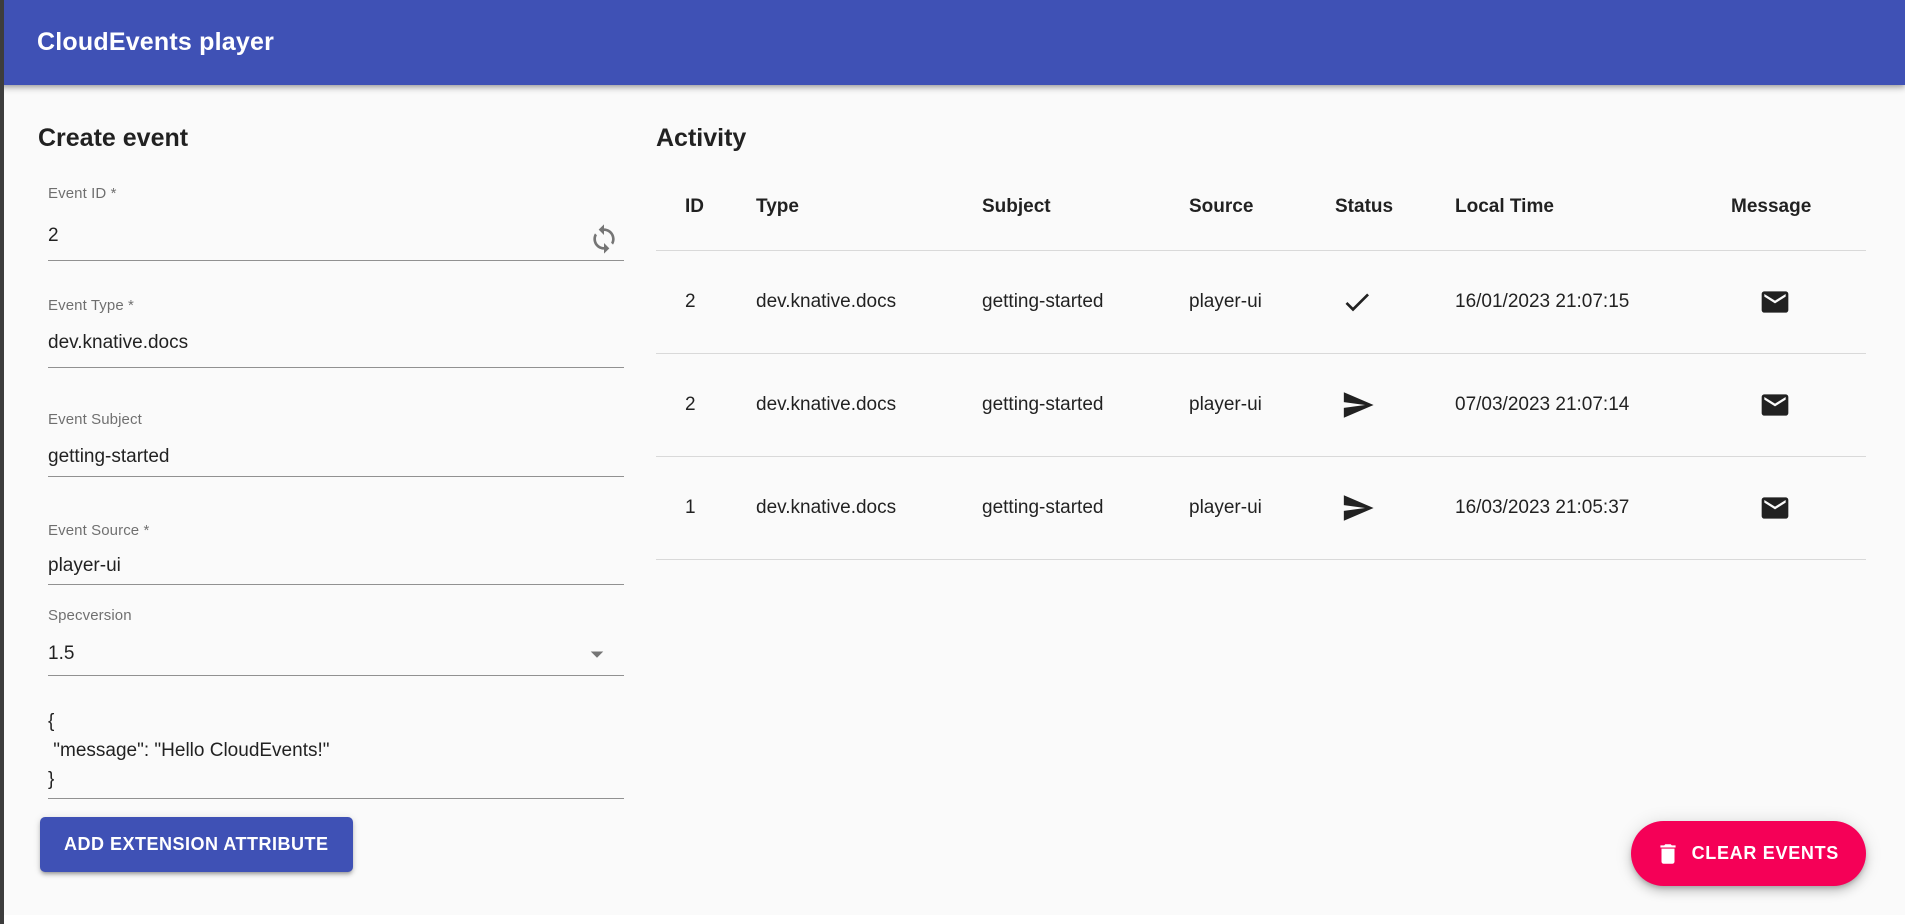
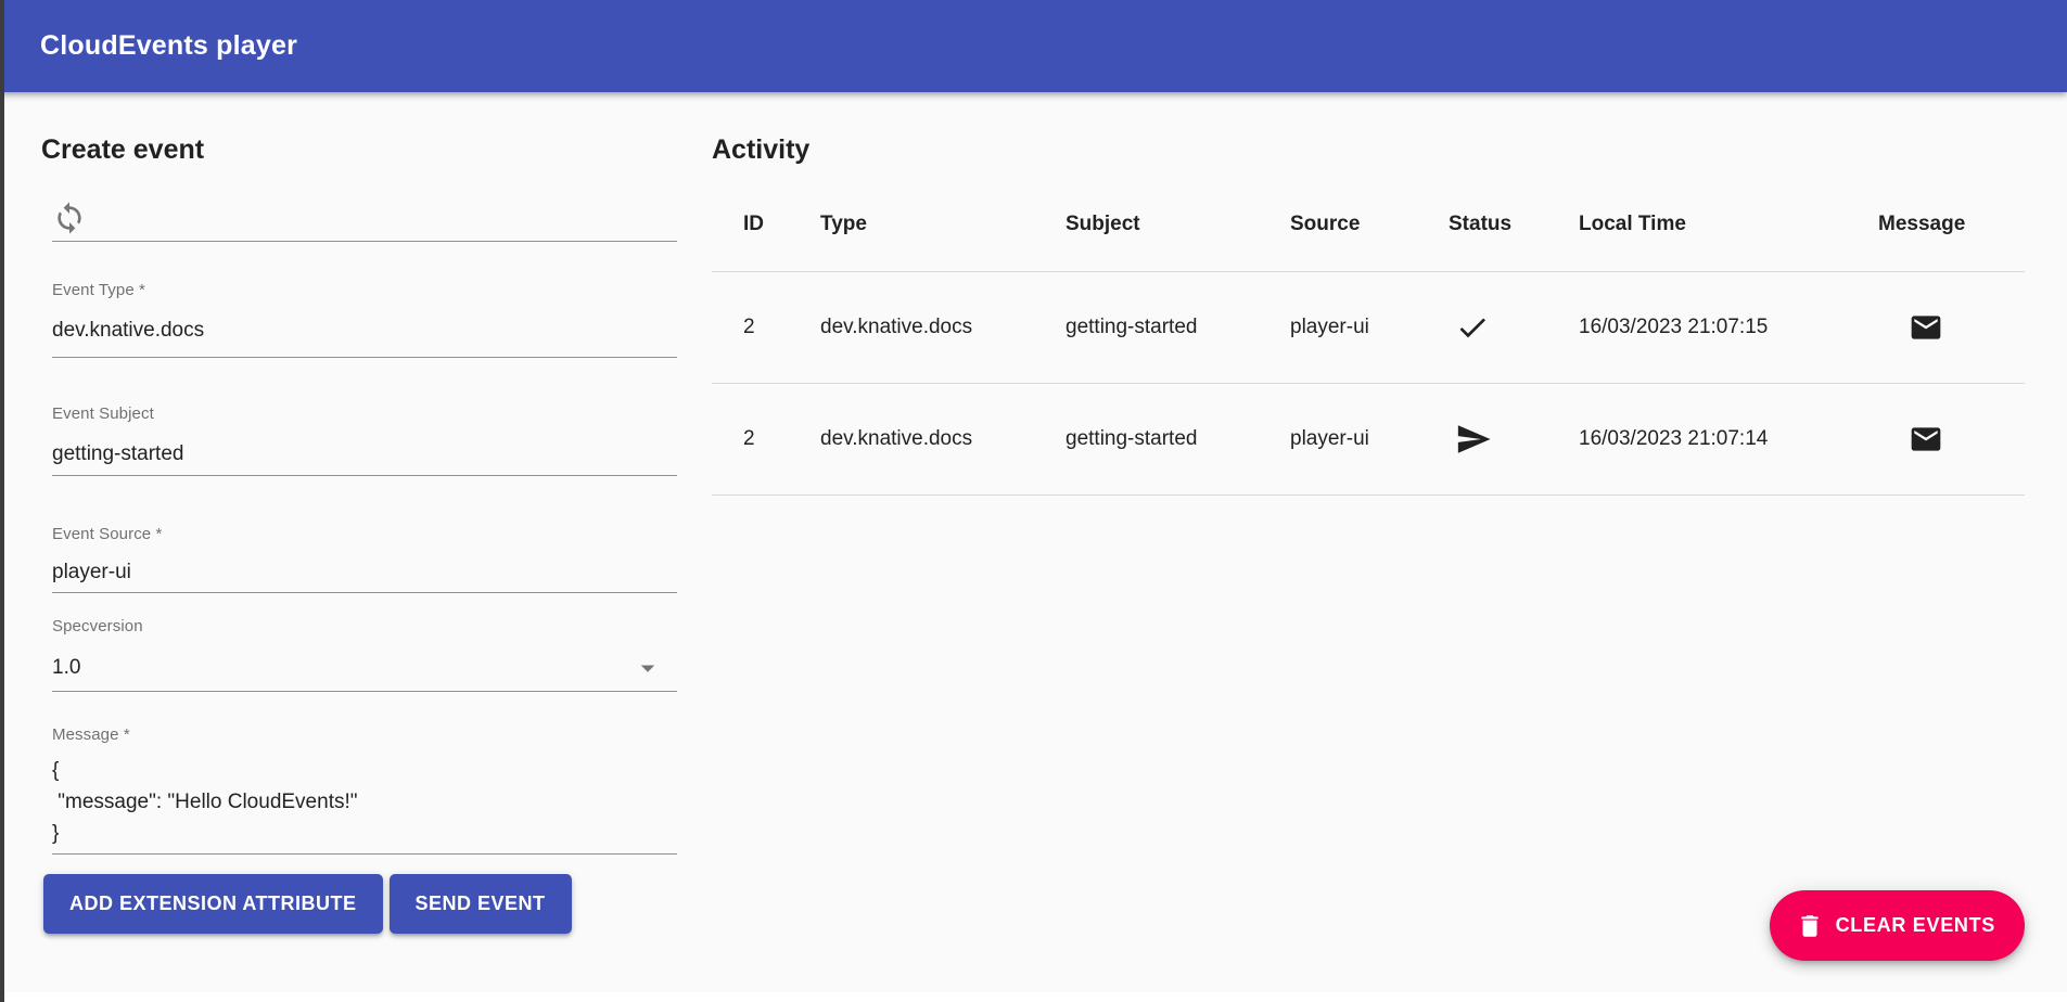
  CloudEvents player
  Create event
- Event ID *
- 2
  Event Type *
  dev.knative.docs
  Event Subject
  getting-started
  Event Source *
  player-ui
  Specversion
- 1.5
+ 1.0
+ Message *
  {
  "message": "Hello CloudEvents!"
  }
  ADD EXTENSION ATTRIBUTE
+ SEND EVENT
  Activity
  ID	Type	Subject	Source	Status	Local Time	Message
- 2	dev.knative.docs	getting-started	player-ui		16/01/2023 21:07:15
+ 2	dev.knative.docs	getting-started	player-ui		16/03/2023 21:07:15
- 2	dev.knative.docs	getting-started	player-ui		07/03/2023 21:07:14
+ 2	dev.knative.docs	getting-started	player-ui		16/03/2023 21:07:14
- 1	dev.knative.docs	getting-started	player-ui		16/03/2023 21:05:37
  CLEAR EVENTS
